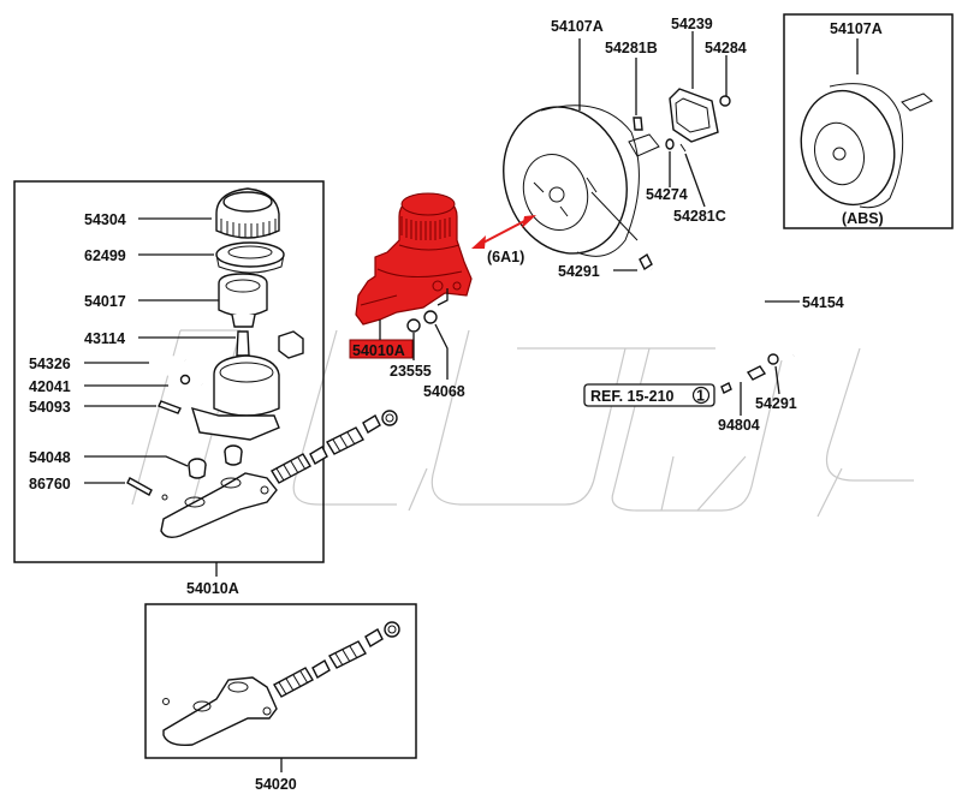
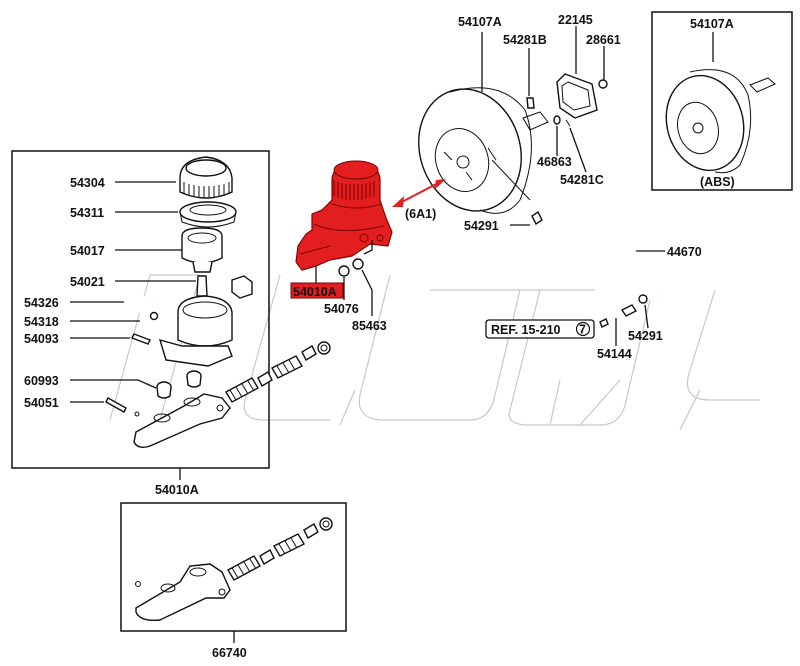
  54107A
- 54239
+ 22145
  54281B
- 54284
+ 28661
- 54274
+ 46863
  54281C
  54107A
  (ABS)
- 54154
+ 44670
  54291
  54291
- 94804
+ 54144
  REF. 15-210
- 1
+ 7
  (6A1)
  54010A
- 23555
+ 54076
- 54068
+ 85463
  54304
- 62499
+ 54311
  54017
- 43114
+ 54021
  54326
- 42041
+ 54318
  54093
- 54048
+ 60993
- 86760
+ 54051
  54010A
- 54020
+ 66740
